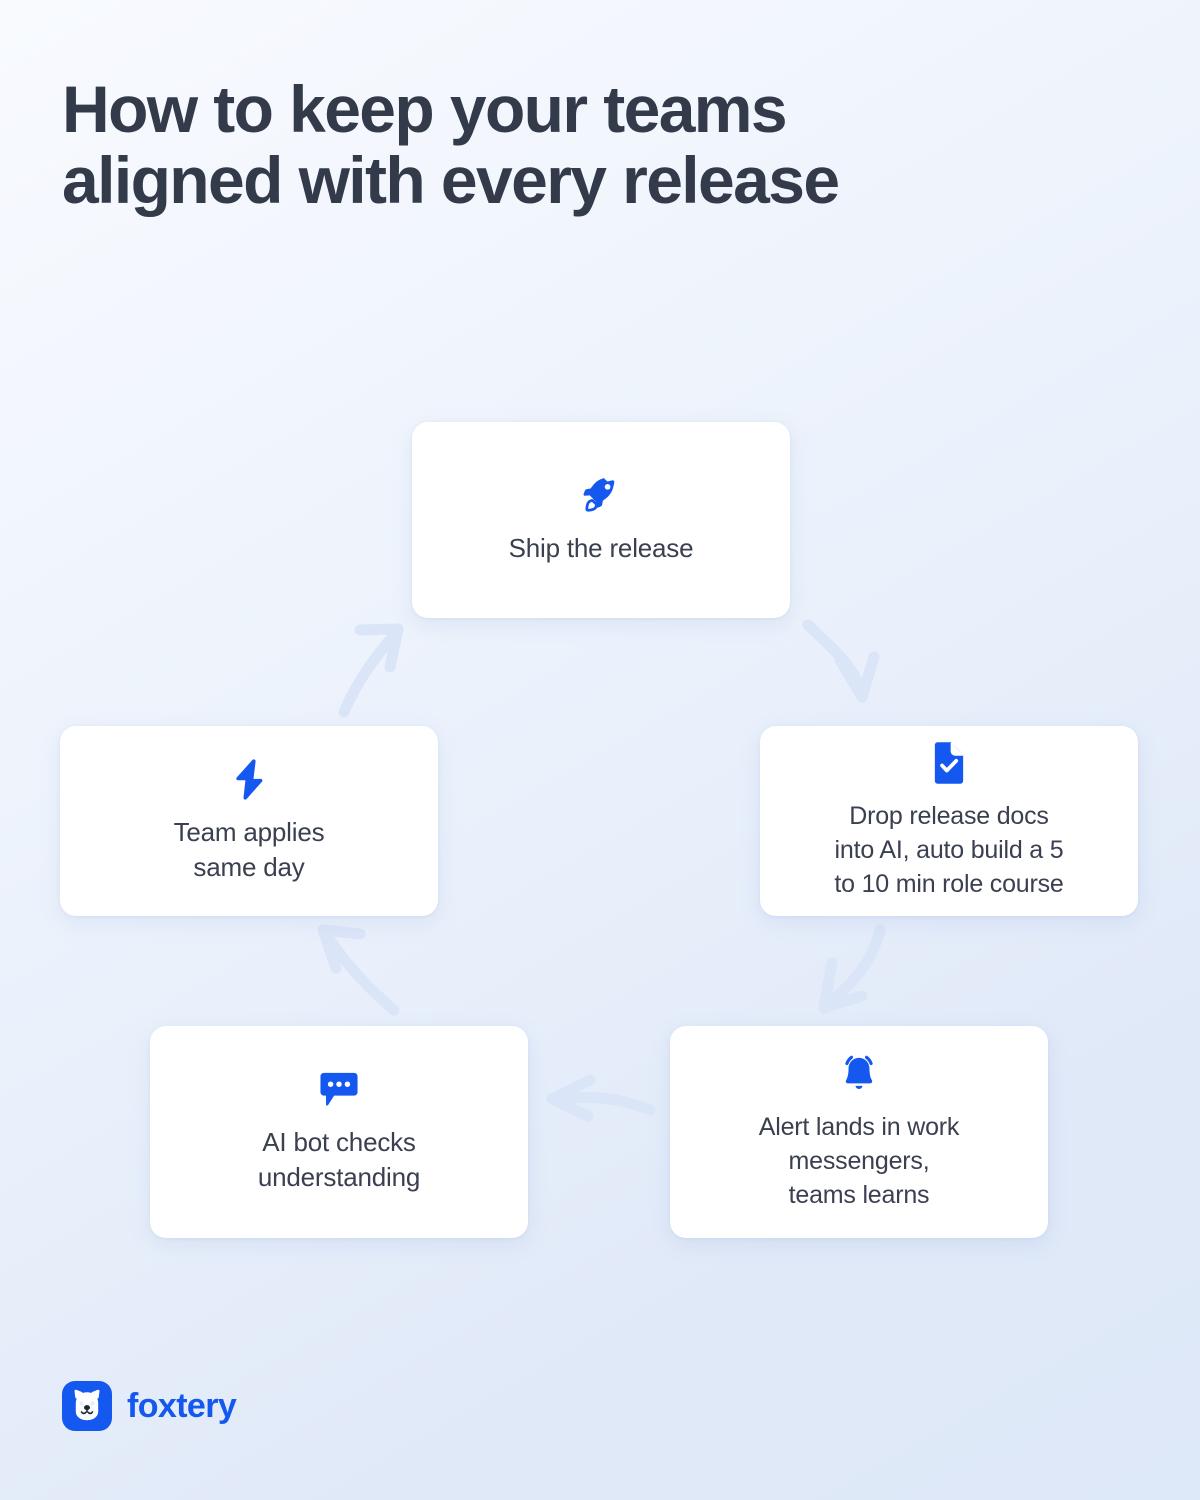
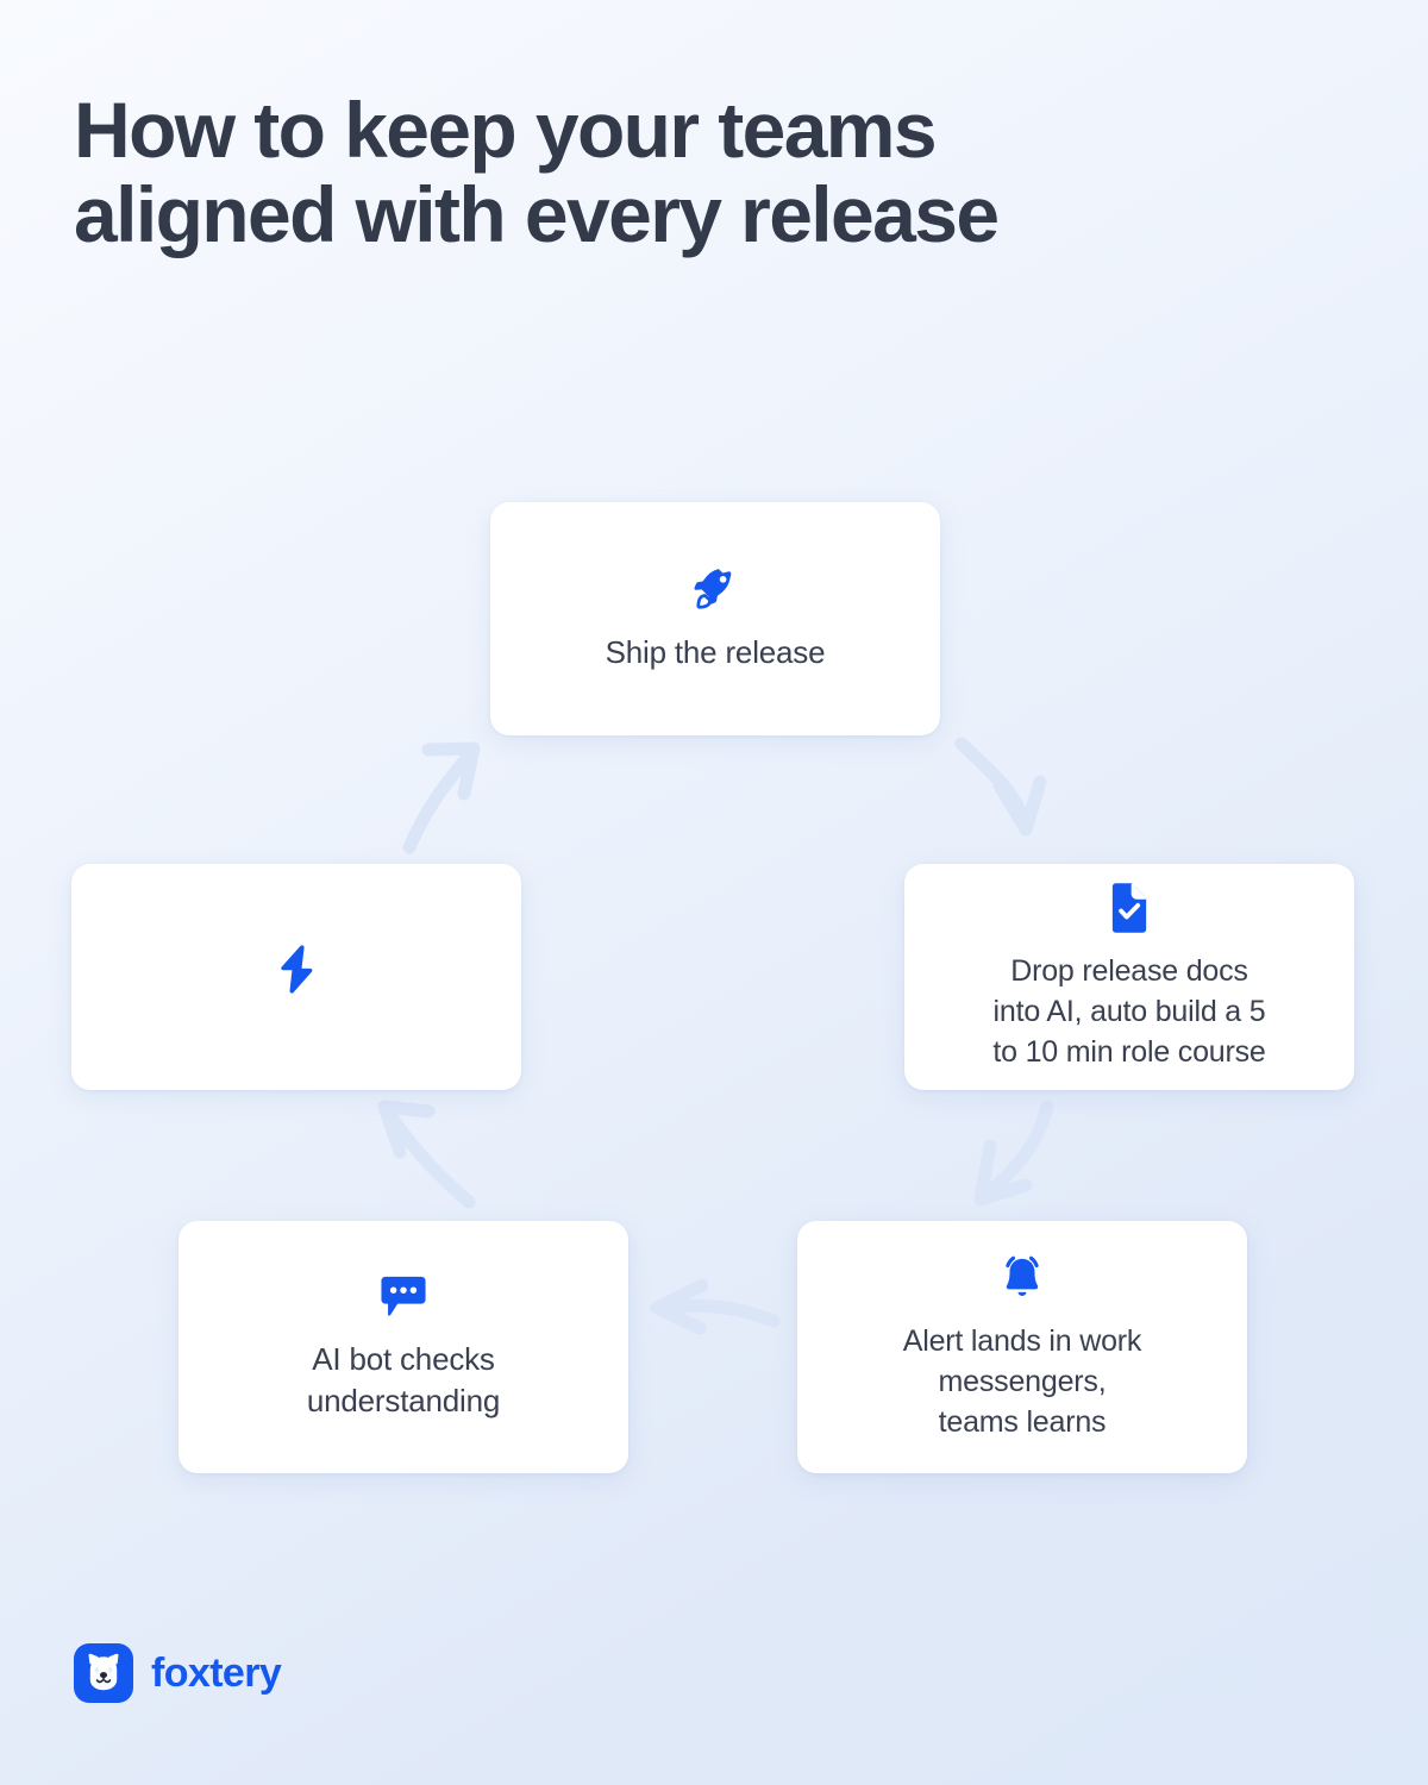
  How to keep your teams
  aligned with every release
  Ship the release
  Drop release docs
  into AI, auto build a 5
  to 10 min role course
  Alert lands in work
  messengers,
  teams learns
  AI bot checks
  understanding
- Team applies
- same day
  foxtery
